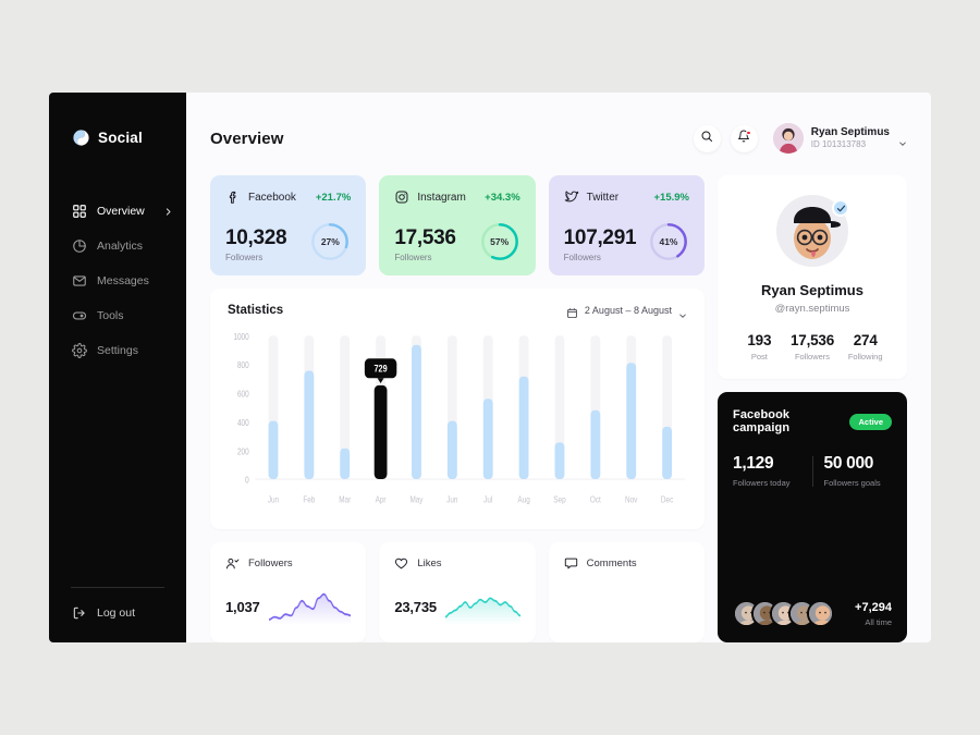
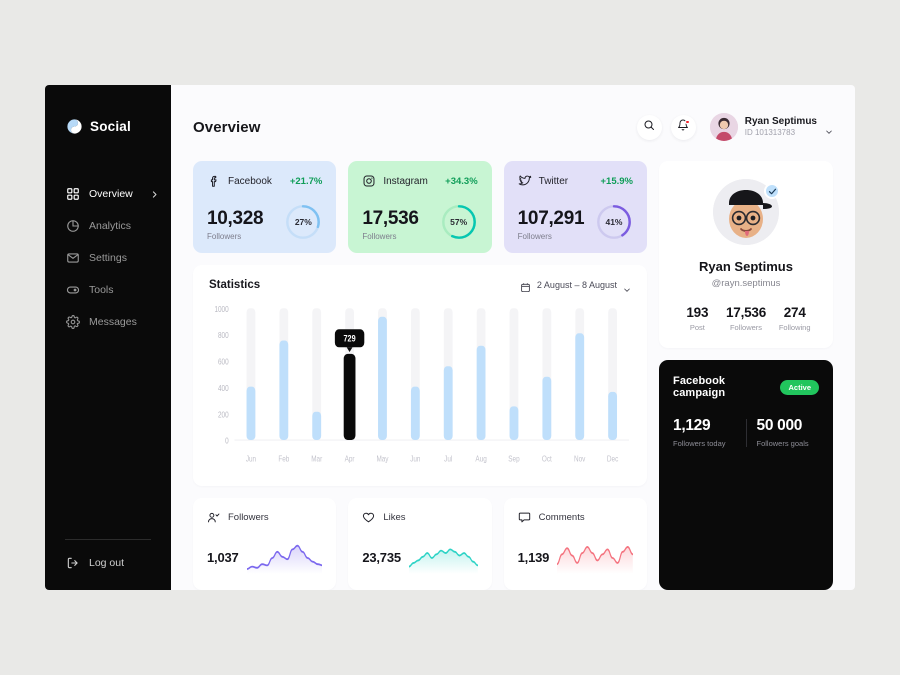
  Social
  Overview
  Analytics
- Messages
+ Settings
  Tools
- Settings
+ Messages
  Log out
  Overview
  Ryan Septimus
  ID 101313783
  Facebook
  +21.7%
  10,328
  Followers
  27%
  Instagram
  +34.3%
  17,536
  Followers
  57%
  Twitter
  +15.9%
  107,291
  Followers
  41%
  Statistics
  2 August – 8 August
  0
  200
  400
  600
  800
  1000
  Jun
  Feb
  Mar
  729
  Apr
  May
  Jun
  Jul
  Aug
  Sep
  Oct
  Nov
  Dec
  Followers
  1,037
  Likes
  23,735
  Comments
+ 1,139
  Ryan Septimus
  @rayn.septimus
  193
  Post
  17,536
  Followers
  274
  Following
  Facebook campaign
  Active
  1,129
  Followers today
  50 000
  Followers goals
- +7,294
- All time
